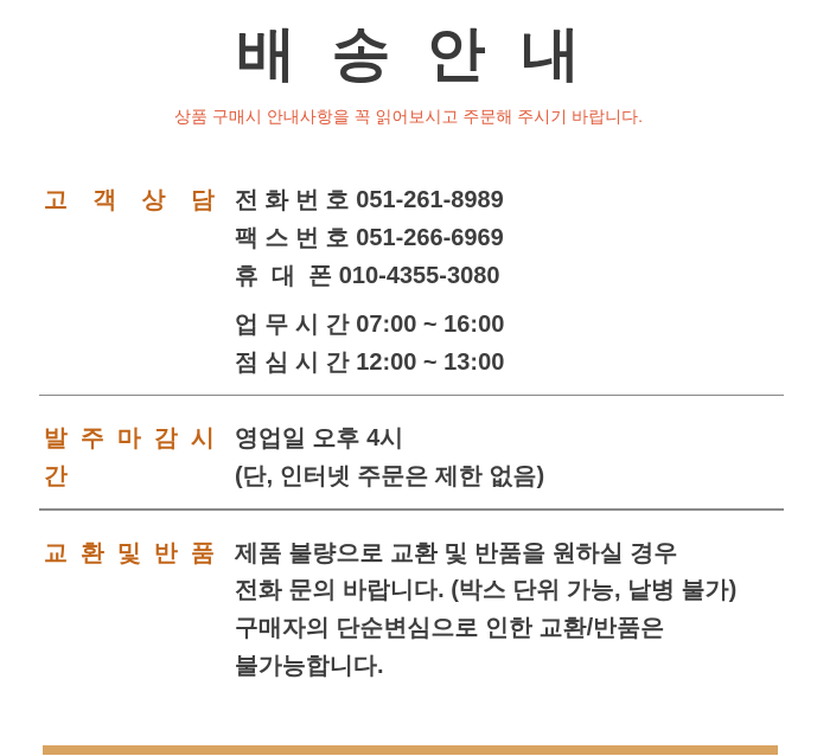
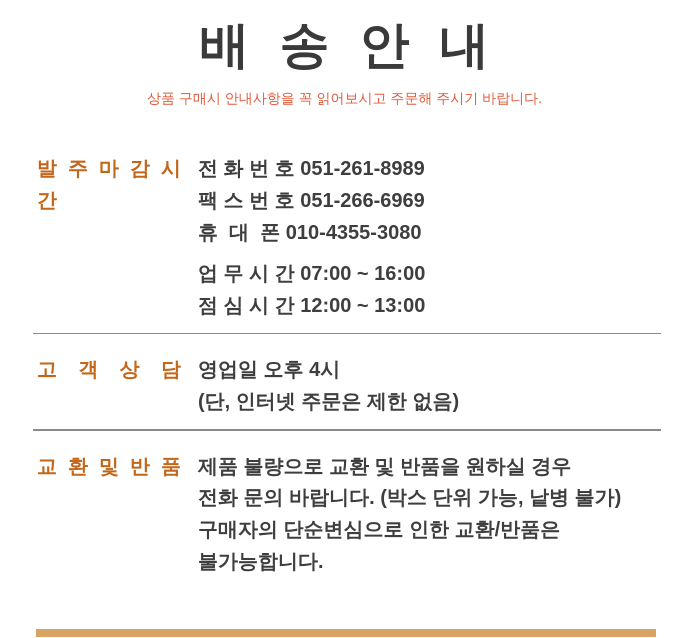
  배 송 안 내
  상품 구매시 안내사항을 꼭 읽어보시고 주문해 주시기 바랍니다.
- 고 객 상 담
+ 발 주 마 감 시 간
  전 화 번 호 051-261-8989
  팩 스 번 호 051-266-6969
  휴 대 폰 010-4355-3080
  업 무 시 간 07:00 ~ 16:00
  점 심 시 간 12:00 ~ 13:00
- 발 주 마 감 시 간
+ 고 객 상 담
  영업일 오후 4시
  (단, 인터넷 주문은 제한 없음)
  교 환 및 반 품
  제품 불량으로 교환 및 반품을 원하실 경우
  전화 문의 바랍니다. (박스 단위 가능, 낱병 불가)
  구매자의 단순변심으로 인한 교환/반품은
  불가능합니다.
